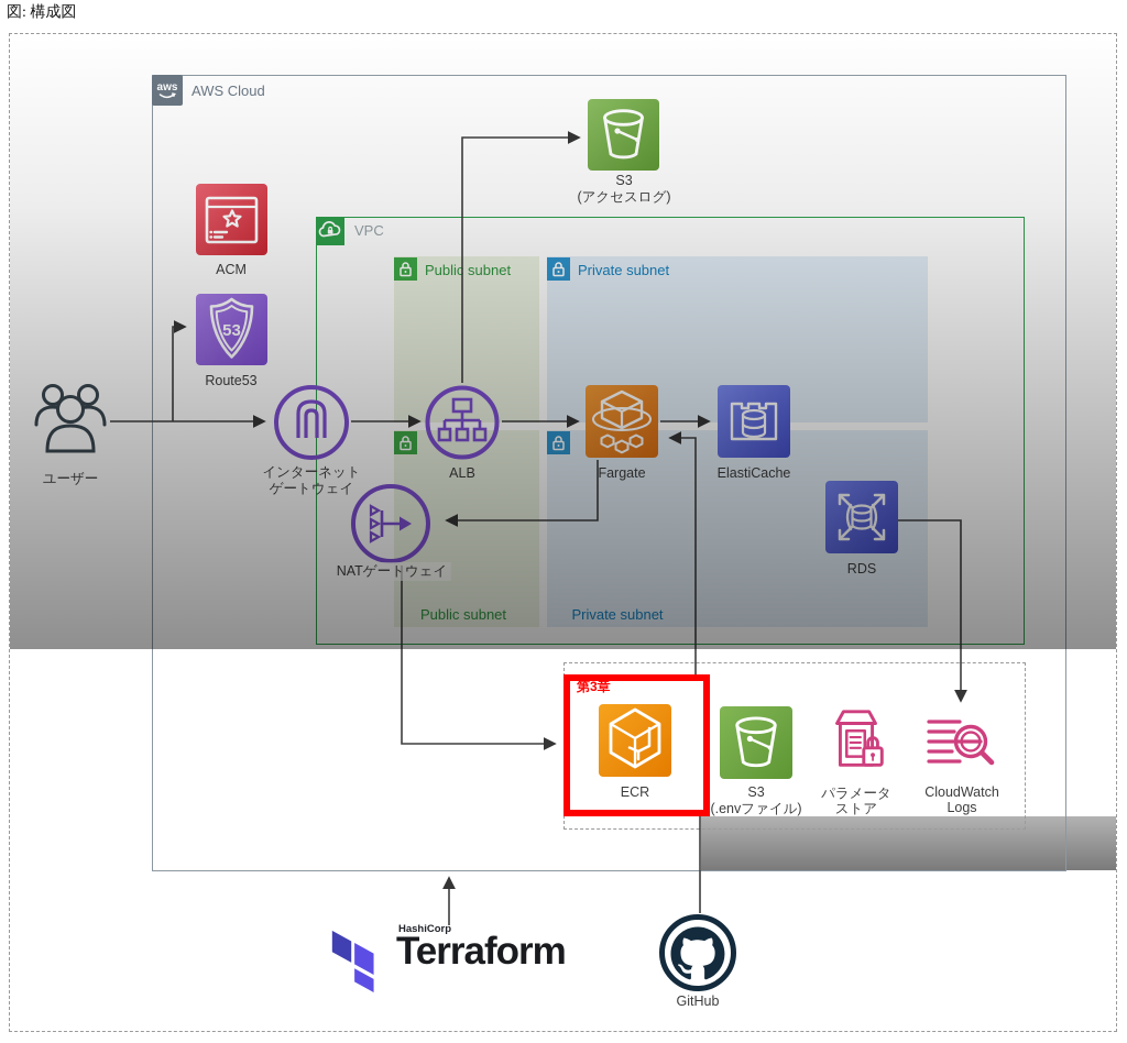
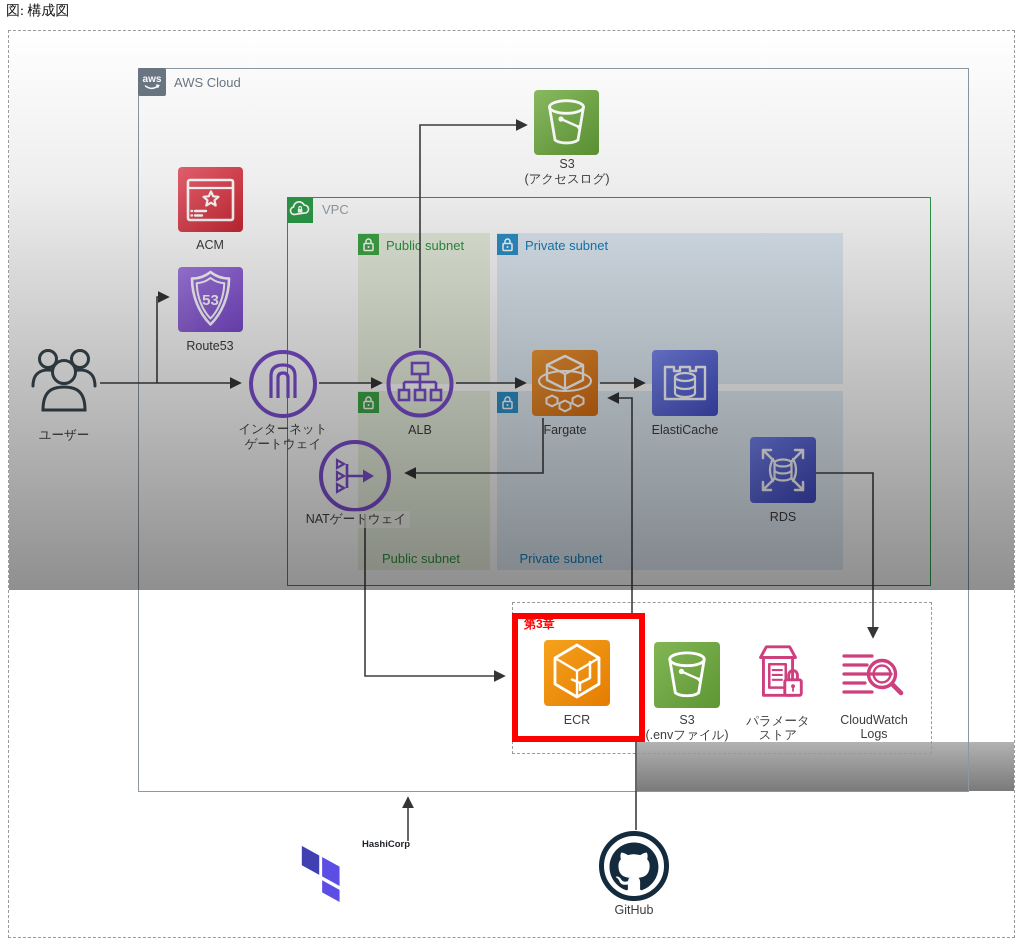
  図: 構成図
  第3章
  ECR
  S3
  (.envファイル)
  パラメータ
  ストア
  CloudWatch
  Logs
  HashiCorp
- Terraform
  GitHub
